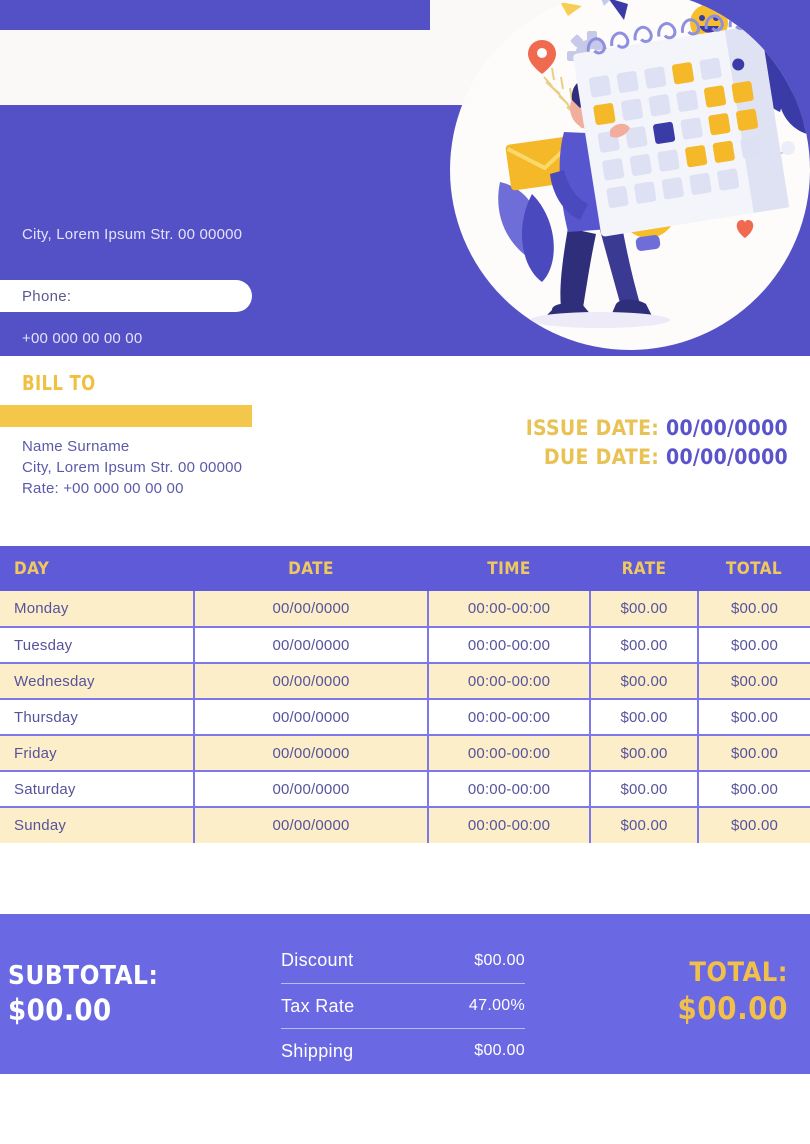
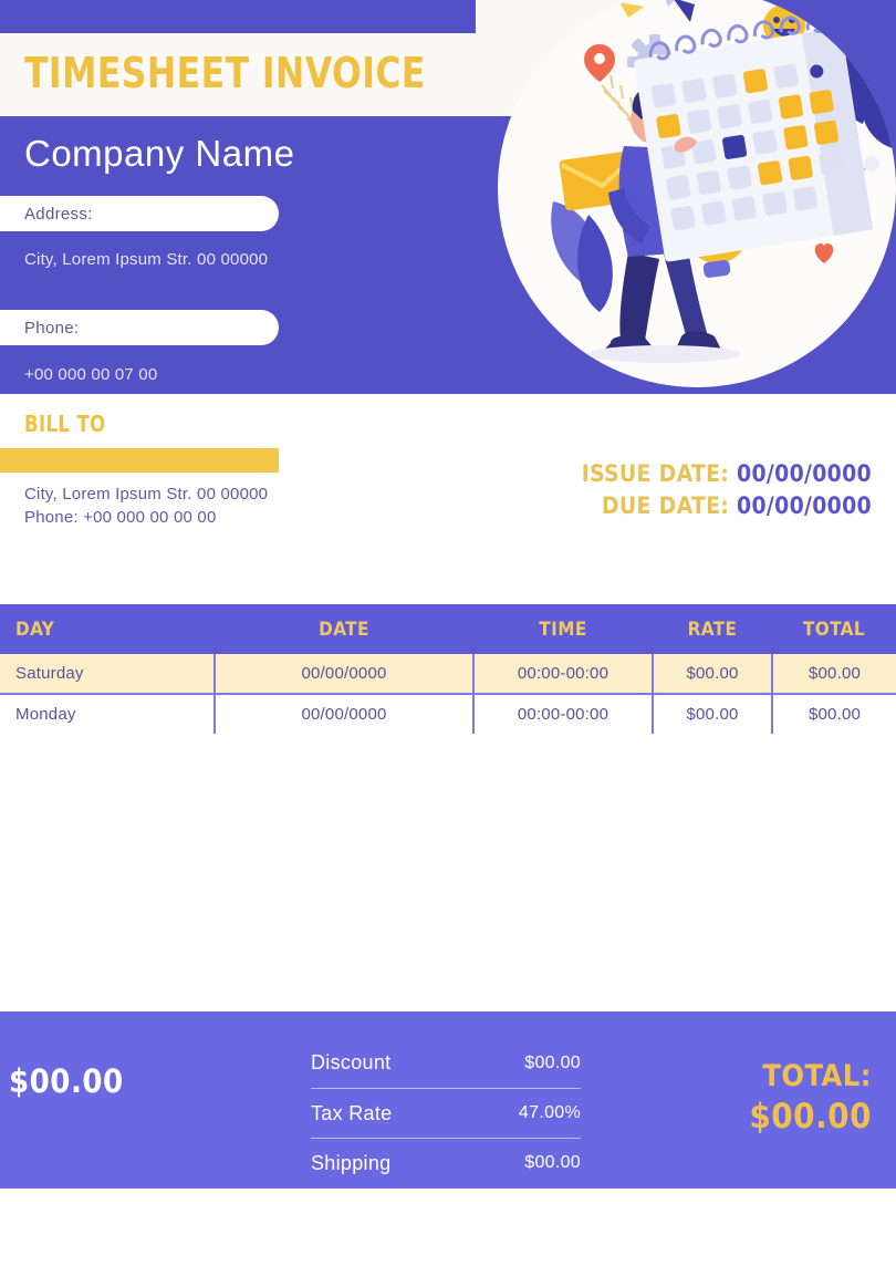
+ TIMESHEET INVOICE
+ Company Name
+ Address:
  City, Lorem Ipsum Str. 00 00000
  Phone:
- +00 000 00 00 00
+ +00 000 00 07 00
  BILL TO
- Name Surname
  City, Lorem Ipsum Str. 00 00000
- Rate: +00 000 00 00 00
+ Phone: +00 000 00 00 00
  ISSUE DATE: 00/00/0000
  DUE DATE: 00/00/0000
  DAY	DATE	TIME	RATE	TOTAL
- Monday	00/00/0000	00:00-00:00	$00.00	$00.00
+ Saturday	00/00/0000	00:00-00:00	$00.00	$00.00
- Tuesday	00/00/0000	00:00-00:00	$00.00	$00.00
- Wednesday	00/00/0000	00:00-00:00	$00.00	$00.00
- Thursday	00/00/0000	00:00-00:00	$00.00	$00.00
- Friday	00/00/0000	00:00-00:00	$00.00	$00.00
- Saturday	00/00/0000	00:00-00:00	$00.00	$00.00
+ Monday	00/00/0000	00:00-00:00	$00.00	$00.00
- Sunday	00/00/0000	00:00-00:00	$00.00	$00.00
- SUBTOTAL:
  $00.00
  Discount
  $00.00
  Tax Rate
  47.00%
  Shipping
  $00.00
  TOTAL:
  $00.00
